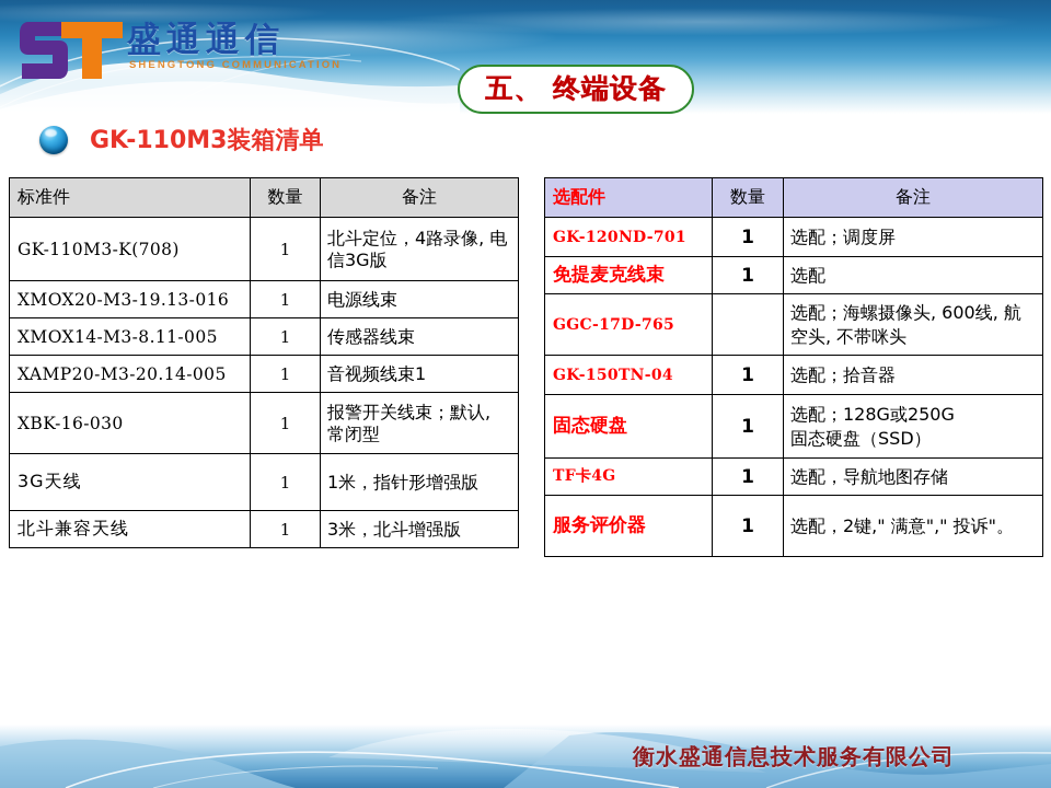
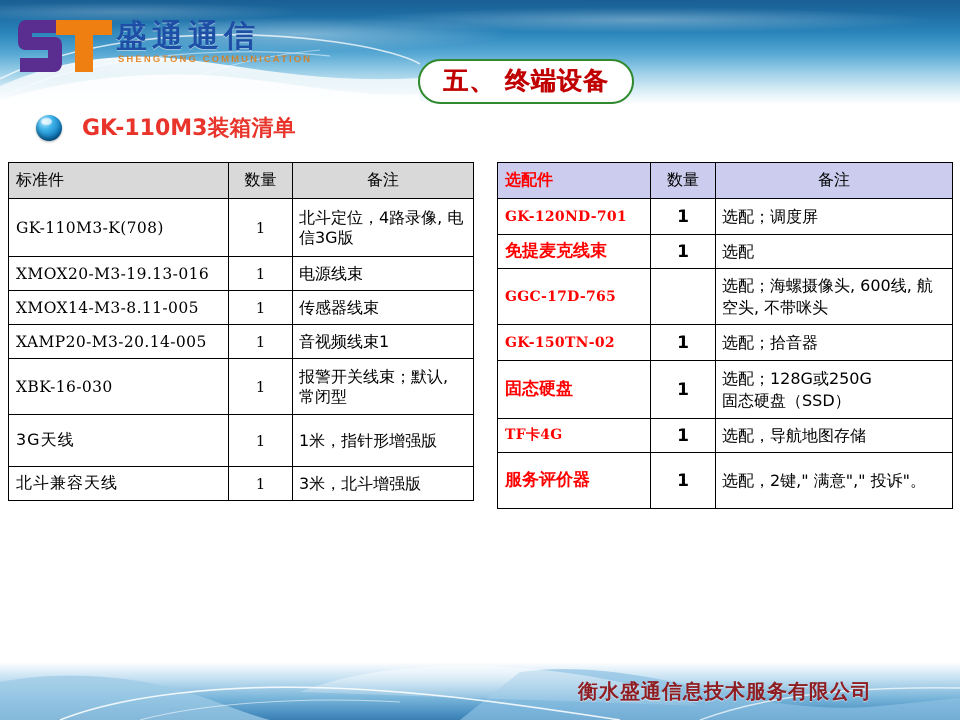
  盛通通信
  SHENGTONG COMMUNICATION
  五、 终端设备
  GK-110M3装箱清单
  标准件	数量	备注
  GK-110M3-K(708)	1	北斗定位，4路录像, 电信3G版
  XMOX20-M3-19.13-016	1	电源线束
  XMOX14-M3-8.11-005	1	传感器线束
  XAMP20-M3-20.14-005	1	音视频线束1
  XBK-16-030	1	报警开关线束；默认, 常闭型
  3G天线	1	1米，指针形增强版
  北斗兼容天线	1	3米，北斗增强版
  选配件	数量	备注
  GK-120ND-701	1	选配；调度屏
  免提麦克线束	1	选配
  GGC-17D-765		选配；海螺摄像头, 600线, 航空头, 不带咪头
- GK-150TN-04	1	选配；拾音器
+ GK-150TN-02	1	选配；拾音器
  固态硬盘	1	选配；128G或250G固态硬盘（SSD）
  TF卡4G	1	选配，导航地图存储
  服务评价器	1	选配，2键," 满意"," 投诉"。
  衡水盛通信息技术服务有限公司
